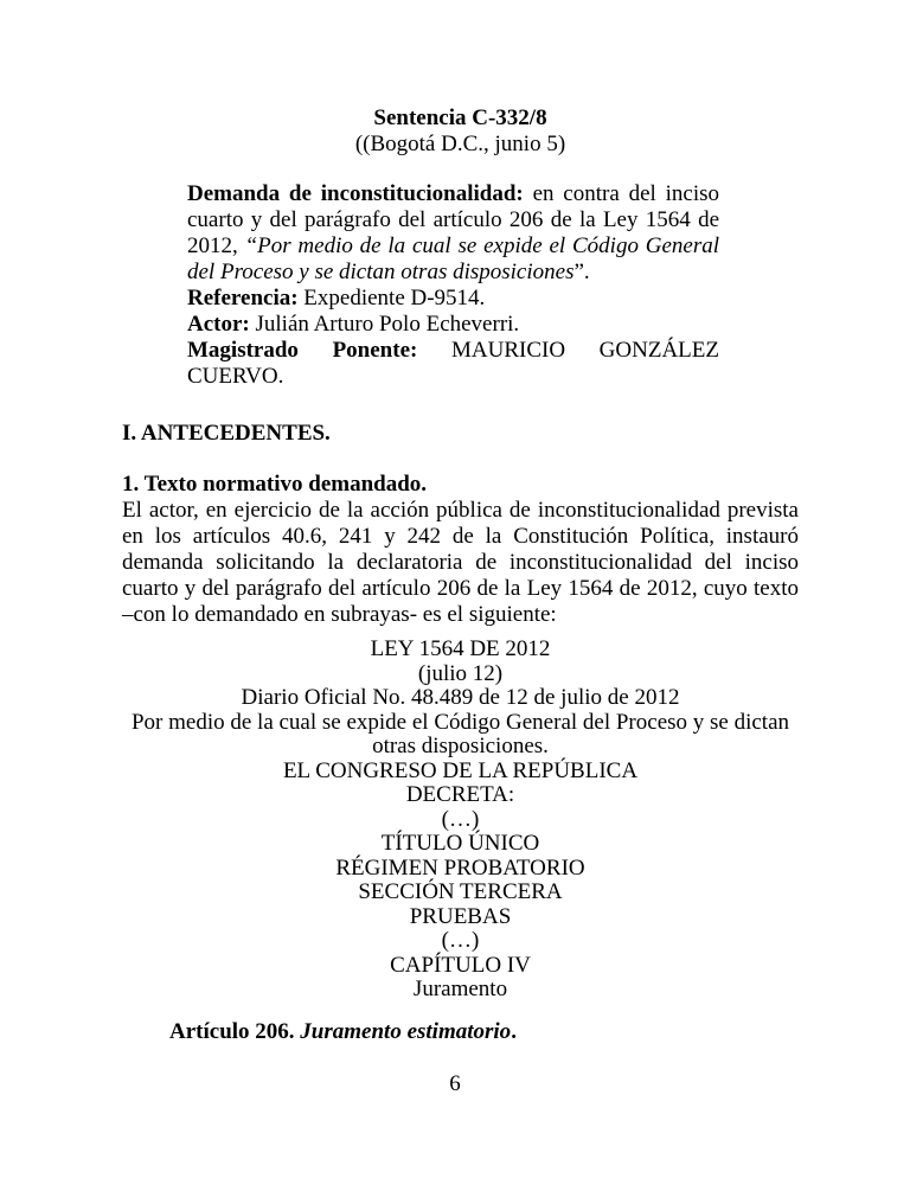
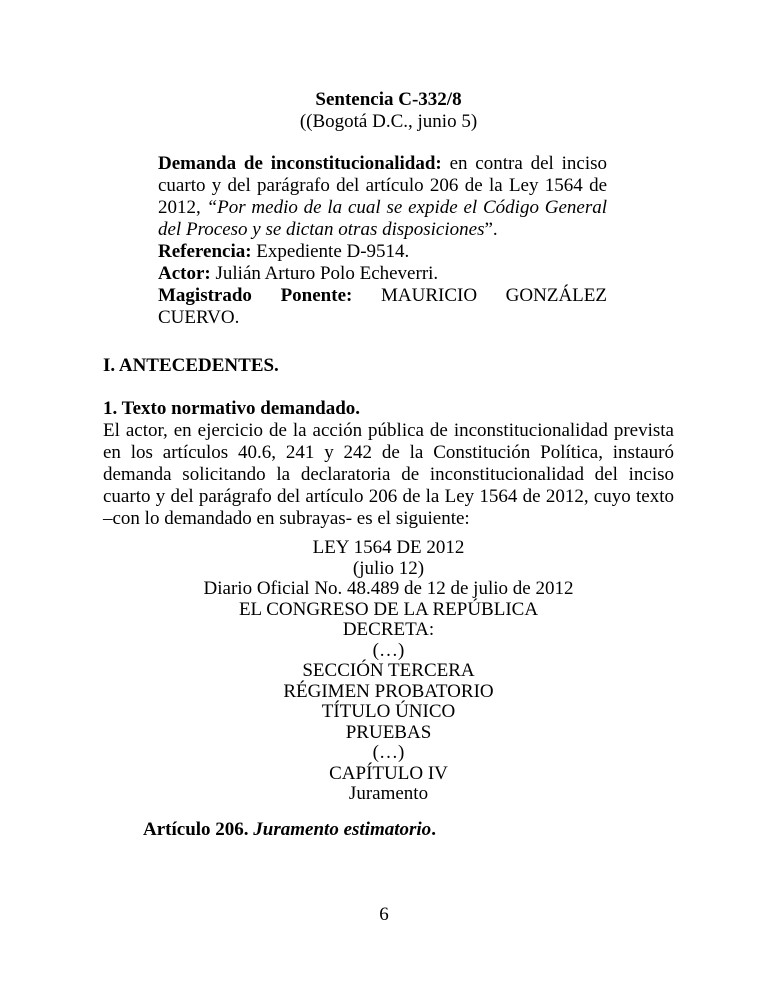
  Sentencia C-332/8
  ((Bogotá D.C., junio 5)
  Demanda de inconstitucionalidad: en contra del inciso cuarto y del parágrafo del artículo 206 de la Ley 1564 de 2012, “Por medio de la cual se expide el Código General del Proceso y se dictan otras disposiciones”.
  Referencia: Expediente D-9514.
  Actor: Julián Arturo Polo Echeverri.
  Magistrado Ponente: MAURICIO GONZÁLEZ CUERVO.
  I. ANTECEDENTES.
  1. Texto normativo demandado.
  El actor, en ejercicio de la acción pública de inconstitucionalidad prevista en los artículos 40.6, 241 y 242 de la Constitución Política, instauró demanda solicitando la declaratoria de inconstitucionalidad del inciso cuarto y del parágrafo del artículo 206 de la Ley 1564 de 2012, cuyo texto –con lo demandado en subrayas- es el siguiente:
  LEY 1564 DE 2012
  (julio 12)
  Diario Oficial No. 48.489 de 12 de julio de 2012
- Por medio de la cual se expide el Código General del Proceso y se dictan otras disposiciones.
  EL CONGRESO DE LA REPÚBLICA
  DECRETA:
  (…)
- TÍTULO ÚNICO
+ SECCIÓN TERCERA
  RÉGIMEN PROBATORIO
- SECCIÓN TERCERA
+ TÍTULO ÚNICO
  PRUEBAS
  (…)
  CAPÍTULO IV
  Juramento
  Artículo 206. Juramento estimatorio.
  6
